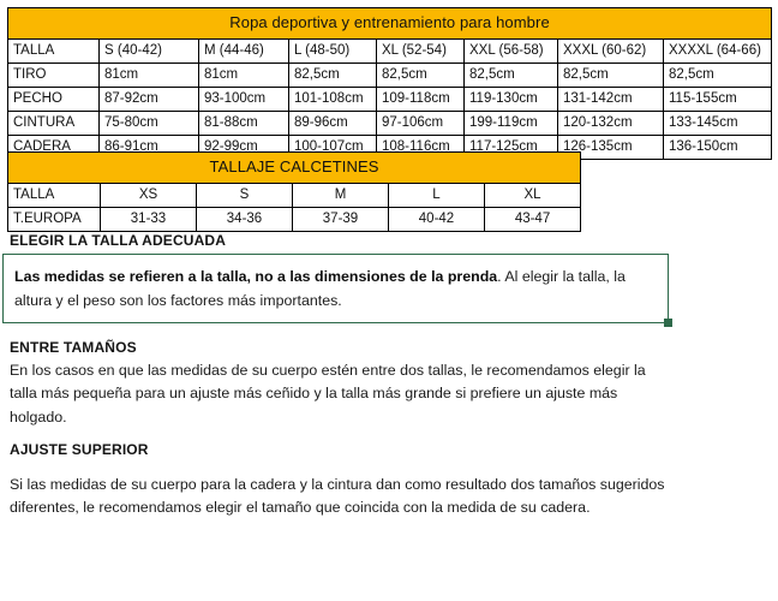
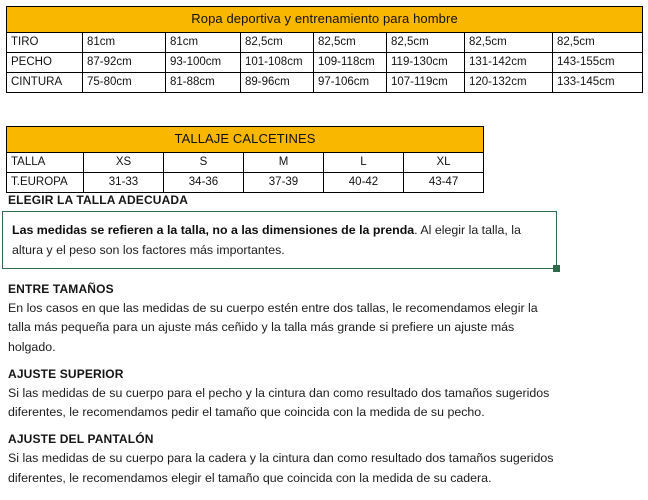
  Ropa deportiva y entrenamiento para hombre
- TALLA	S (40-42)	M (44-46)	L (48-50)	XL (52-54)	XXL (56-58)	XXXL (60-62)	XXXXL (64-66)
  TIRO	81cm	81cm	82,5cm	82,5cm	82,5cm	82,5cm	82,5cm
- PECHO	87-92cm	93-100cm	101-108cm	109-118cm	119-130cm	131-142cm	115-155cm
+ PECHO	87-92cm	93-100cm	101-108cm	109-118cm	119-130cm	131-142cm	143-155cm
- CINTURA	75-80cm	81-88cm	89-96cm	97-106cm	199-119cm	120-132cm	133-145cm
+ CINTURA	75-80cm	81-88cm	89-96cm	97-106cm	107-119cm	120-132cm	133-145cm
- CADERA	86-91cm	92-99cm	100-107cm	108-116cm	117-125cm	126-135cm	136-150cm
  TALLAJE CALCETINES
  TALLA	XS	S	M	L	XL
  T.EUROPA	31-33	34-36	37-39	40-42	43-47
  ELEGIR LA TALLA ADECUADA
  Las medidas se refieren a la talla, no a las dimensiones de la prenda. Al elegir la talla, la altura y el peso son los factores más importantes.
  ENTRE TAMAÑOS
  En los casos en que las medidas de su cuerpo estén entre dos tallas, le recomendamos elegir la talla más pequeña para un ajuste más ceñido y la talla más grande si prefiere un ajuste más holgado.
  AJUSTE SUPERIOR
+ Si las medidas de su cuerpo para el pecho y la cintura dan como resultado dos tamaños sugeridos diferentes, le recomendamos pedir el tamaño que coincida con la medida de su pecho.
+ AJUSTE DEL PANTALÓN
  Si las medidas de su cuerpo para la cadera y la cintura dan como resultado dos tamaños sugeridos diferentes, le recomendamos elegir el tamaño que coincida con la medida de su cadera.
